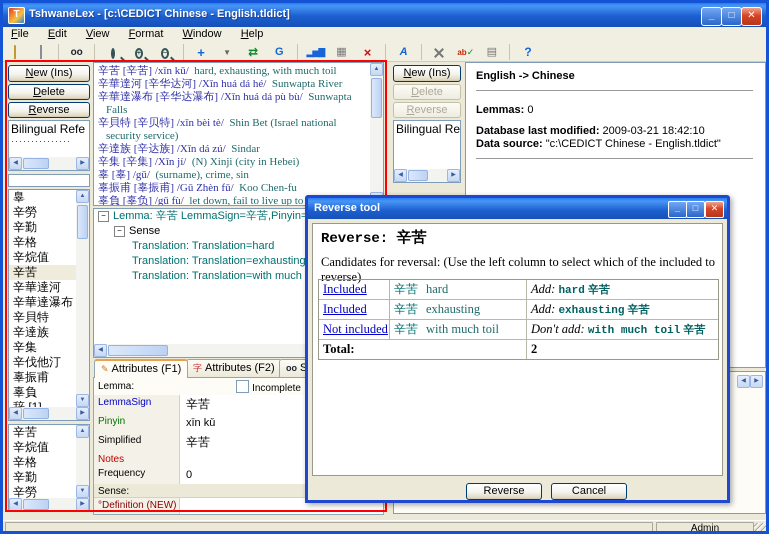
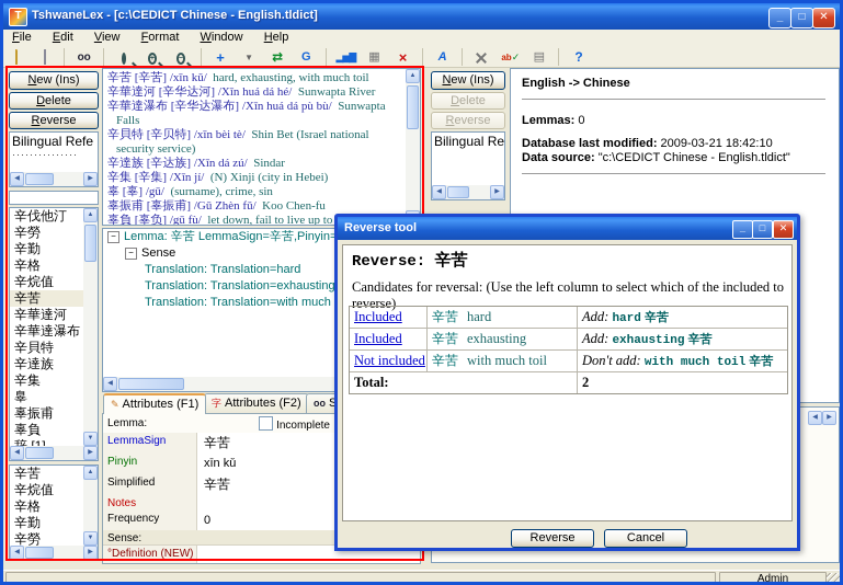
  T
  TshwaneLex - [c:\CEDICT Chinese - English.tldict]
  _
  □
  ✕
  File Edit View Format Window Help
  oo + ▼ ⇄ G ▂▅▇ ▦ × A ab✓ ▤ ?
  New (Ins)
  Delete
  Reverse
  Bilingual Refe
  ···············
- 辠
+ 辛伐他汀
  辛勞
  辛勤
  辛格
  辛烷值
  辛苦
  辛華達河
  辛華達瀑布
  辛貝特
  辛達族
  辛集
- 辛伐他汀
+ 辠
  辜振甫
  辜負
  辛苦
  辛烷值
  辛格
  辛勤
  辛勞
  辛苦 [辛苦] /xīn kǔ/ hard, exhausting, with much toil
  辛華達河 [辛华达河] /Xīn huá dá hé/ Sunwapta River
  辛華達瀑布 [辛华达瀑布] /Xīn huá dá pù bù/ Sunwapta Falls
  辛貝特 [辛贝特] /xīn bèi tè/ Shin Bet (Israel national security service)
  辛達族 [辛达族] /Xīn dá zú/ Sindar
  辛集 [辛集] /Xīn jí/ (N) Xinji (city in Hebei)
  辜 [辜] /gū/ (surname), crime, sin
  辜振甫 [辜振甫] /Gū Zhèn fǔ/ Koo Chen-fu
  辜負 [辜负] /gū fù/ let down, fail to live up to
  − Lemma: 辛苦 LemmaSign=辛苦,Pinyin
  − Sense
  Translation: Translation=hard
  Translation: Translation=exhausting
  Translation: Translation=with much
  ✎ Attributes (F1)
  字 Attributes (F2)
  Lemma:
  Incomplete
  LemmaSign
  辛苦
  Pinyin
  xīn kǔ
  Simplified
  辛苦
  Notes
  Frequency
  0
  Sense:
  °Definition (NEW)
  New (Ins)
  Delete
  Reverse
  Bilingual Re
  English -> Chinese
  Lemmas: 0
  Database last modified: 2009-03-21 18:42:10
  Data source: "c:\CEDICT Chinese - English.tldict"
  Reverse tool
  _
  □
  ✕
  Reverse: 辛苦
  Candidates for reversal: (Use the left column to select which of the included to reverse)
  Included
  辛苦 hard
  Add: hard 辛苦
  Included
  辛苦 exhausting
  Add: exhausting 辛苦
  Not included
  辛苦 with much toil
  Don't add: with much toil 辛苦
  Total:
  2
  Reverse
  Cancel
  Admin
